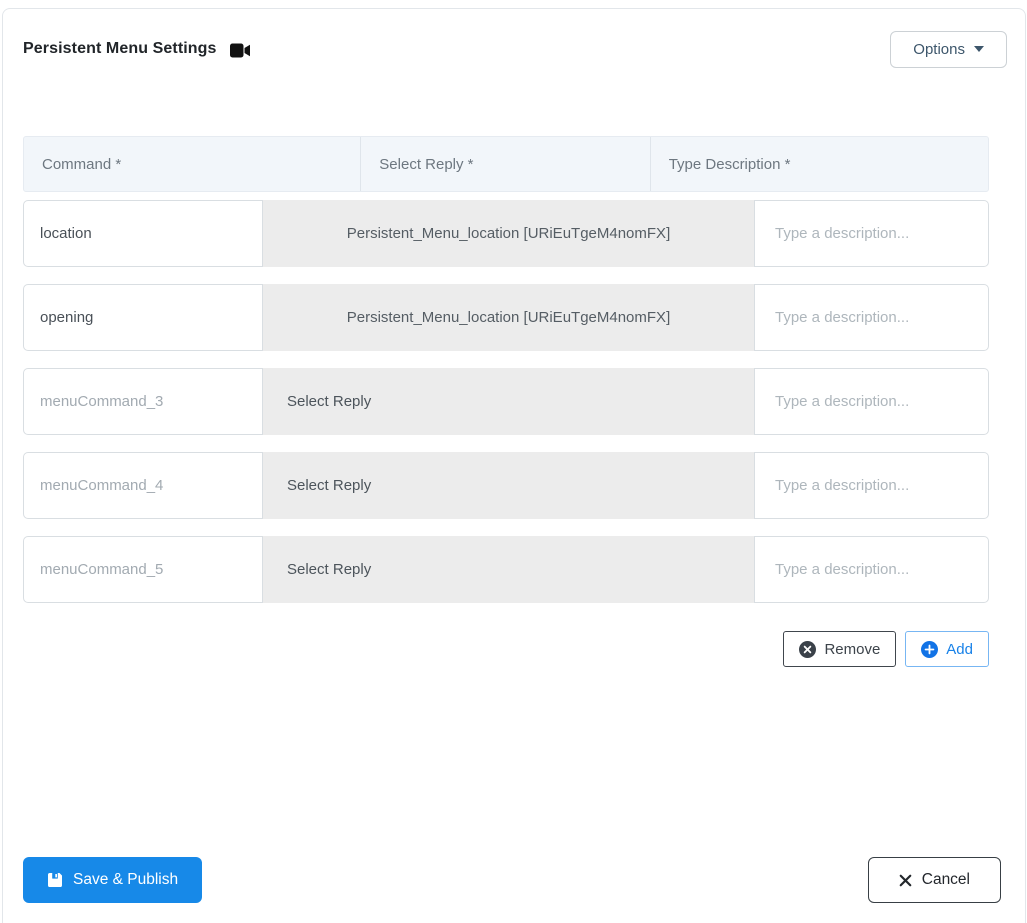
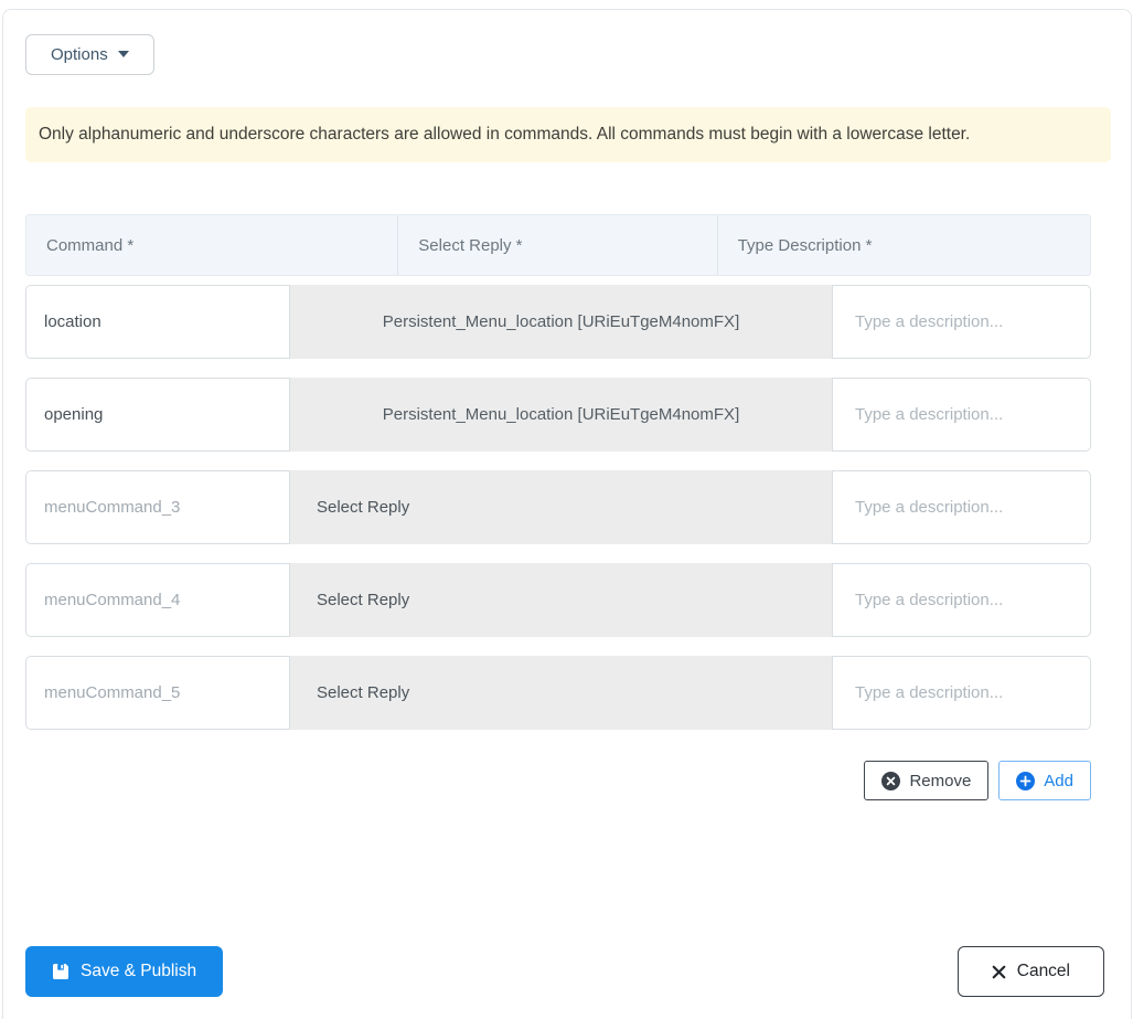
- Persistent Menu Settings
  Options
+ Only alphanumeric and underscore characters are allowed in commands. All commands must begin with a lowercase letter.
  Command *
  Select Reply *
  Type Description *
  location
  Persistent_Menu_location [URiEuTgeM4nomFX]
  Type a description...
  opening
  Persistent_Menu_location [URiEuTgeM4nomFX]
  Type a description...
  menuCommand_3
  Select Reply
  Type a description...
  menuCommand_4
  Select Reply
  Type a description...
  menuCommand_5
  Select Reply
  Type a description...
  Remove
  Add
  Save & Publish
  Cancel
